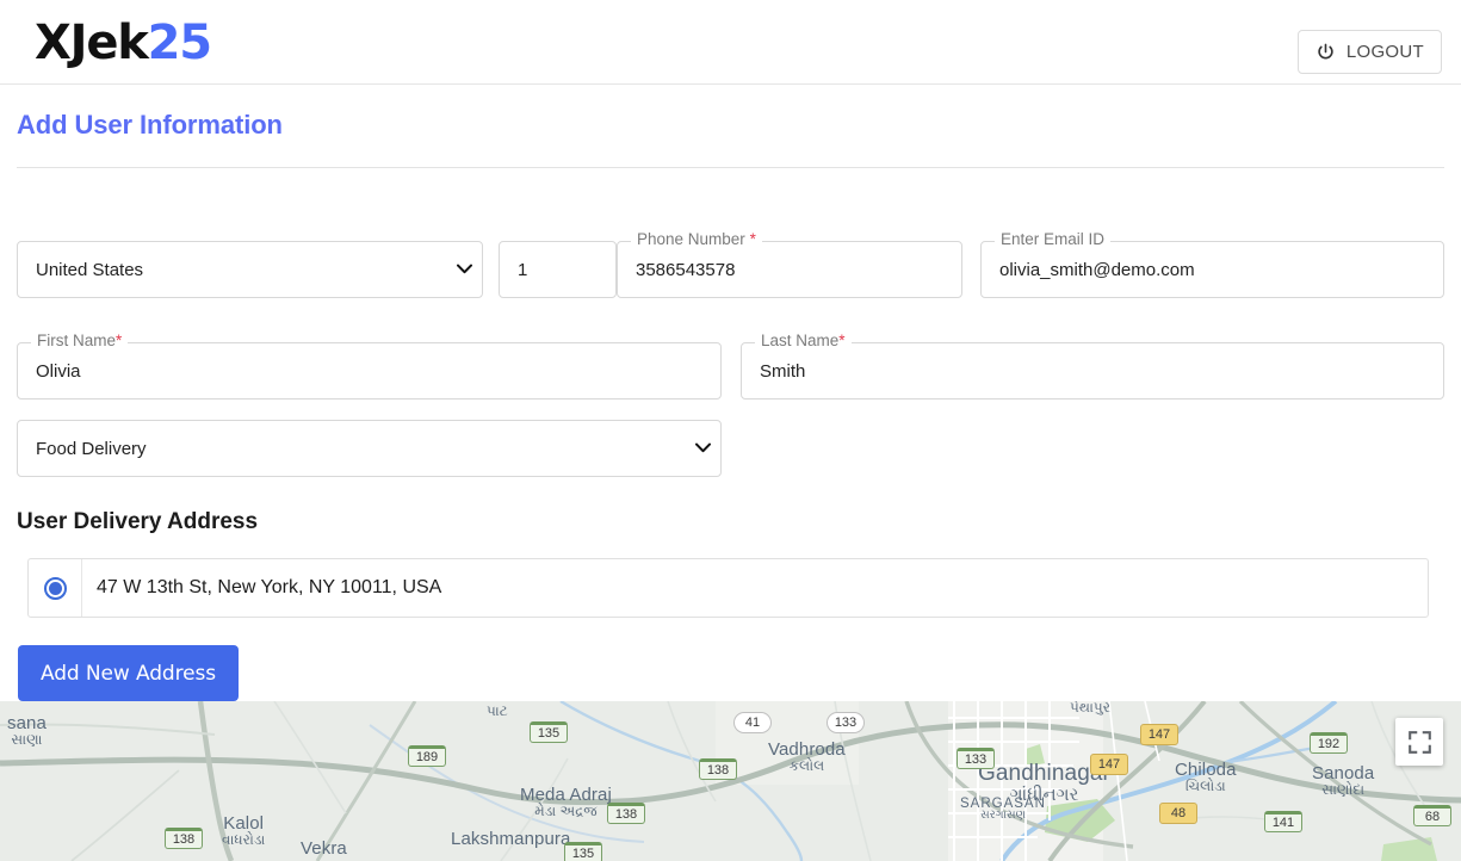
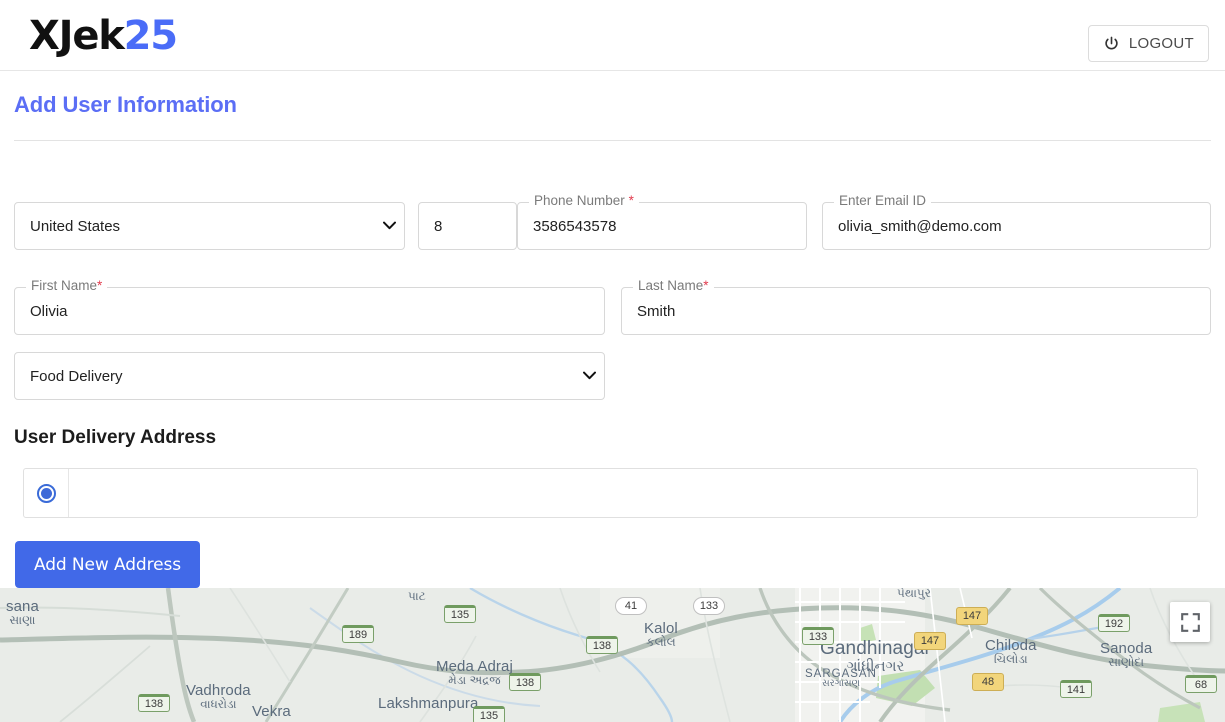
  XJek25
  LOGOUT
  Add User Information
  United States
- 1
+ 8
  Phone Number *
  3586543578
  Enter Email ID
  olivia_smith@demo.com
  First Name*
  Olivia
  Last Name*
  Smith
  Food Delivery
  User Delivery Address
- 47 W 13th St, New York, NY 10011, USA
  Add New Address
  sana
  સાણા
- Kalol
+ Vadhroda
  વાધરોડા
  Vekra
  Lakshmanpura
  Meda Adraj
  મેડા અદ્રજ
- Vadhroda
+ Kalol
  કલોલ
  પાટ
  Gandhinag
  ગાંધીનગર
  પેથાપુર
  SARGASAN
  સરગાસણ
  Chiloda
  ચિલોડા
  Sanoda
  સાણોદા
  189
  138
  135
  138
  138
  135
  41
  133
  133
  147
  147
  48
  192
  141
  68
